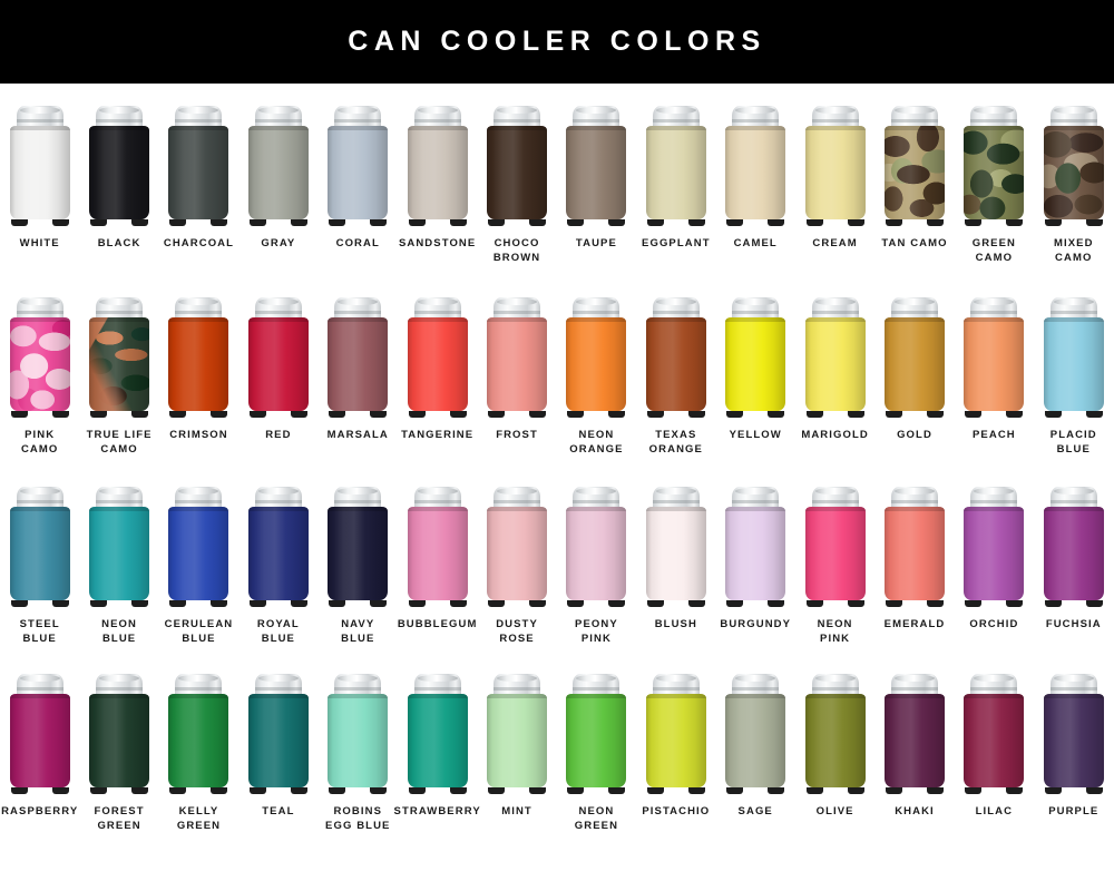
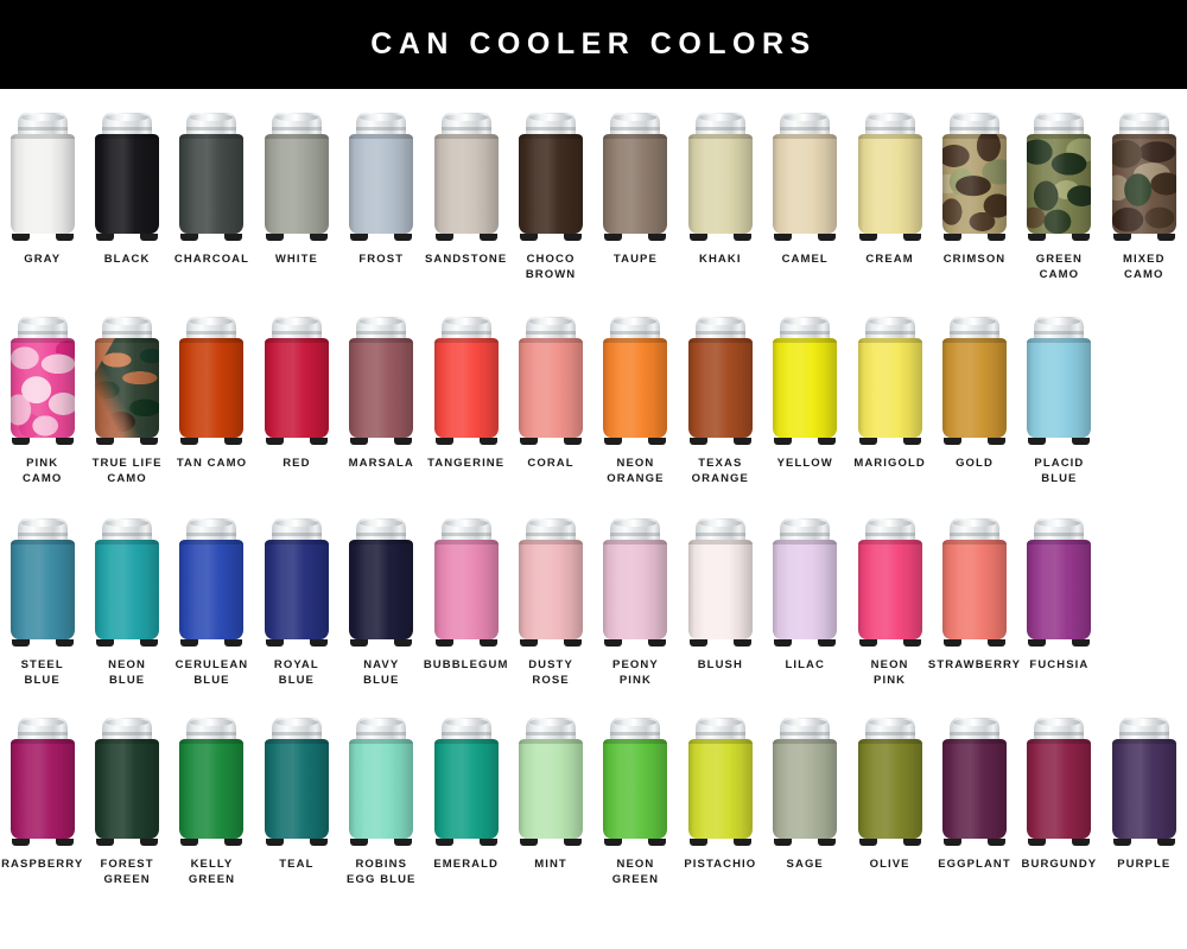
  CAN COOLER COLORS
- WHITE
+ GRAY
  BLACK
  CHARCOAL
- GRAY
+ WHITE
- CORAL
+ FROST
  SANDSTONE
  CHOCO
  BROWN
  TAUPE
- EGGPLANT
+ KHAKI
  CAMEL
  CREAM
- TAN CAMO
+ CRIMSON
  GREEN
  CAMO
  MIXED
  CAMO
  PINK
  CAMO
  TRUE LIFE
  CAMO
- CRIMSON
+ TAN CAMO
  RED
  MARSALA
  TANGERINE
- FROST
+ CORAL
  NEON
  ORANGE
  TEXAS
  ORANGE
  YELLOW
  MARIGOLD
  GOLD
- PEACH
  PLACID
  BLUE
  STEEL
  BLUE
  NEON
  BLUE
  CERULEAN
  BLUE
  ROYAL
  BLUE
  NAVY
  BLUE
  BUBBLEGUM
  DUSTY
  ROSE
  PEONY
  PINK
  BLUSH
- BURGUNDY
+ LILAC
  NEON
  PINK
- EMERALD
+ STRAWBERRY
- ORCHID
  FUCHSIA
  RASPBERRY
  FOREST
  GREEN
  KELLY
  GREEN
  TEAL
  ROBINS
  EGG BLUE
- STRAWBERRY
+ EMERALD
  MINT
  NEON
  GREEN
  PISTACHIO
  SAGE
  OLIVE
- KHAKI
+ EGGPLANT
- LILAC
+ BURGUNDY
  PURPLE
